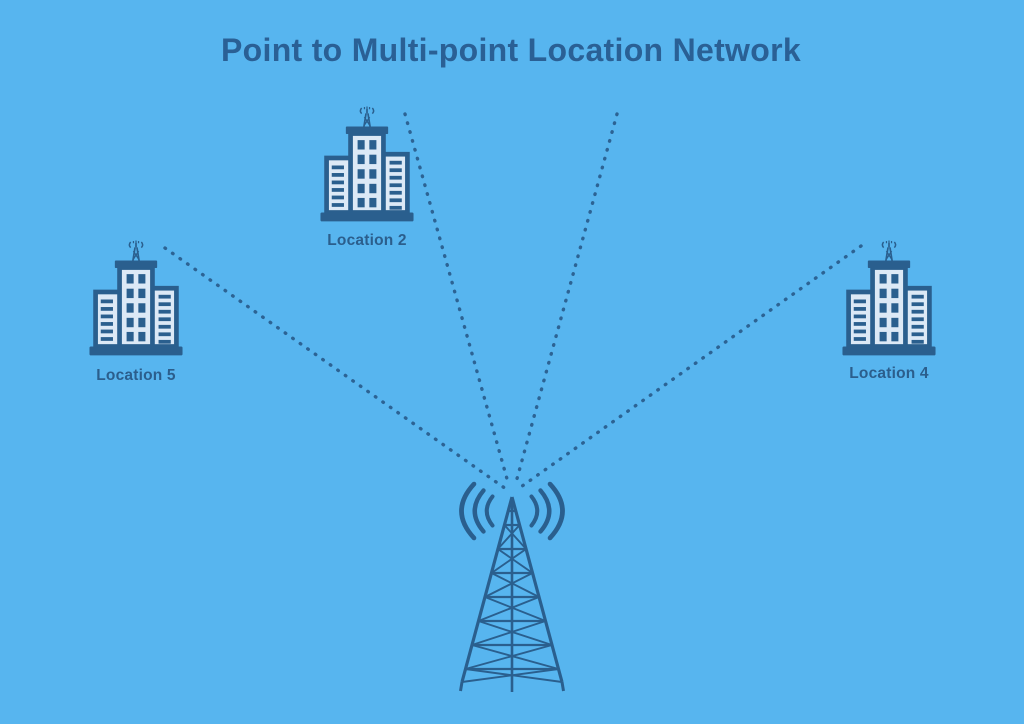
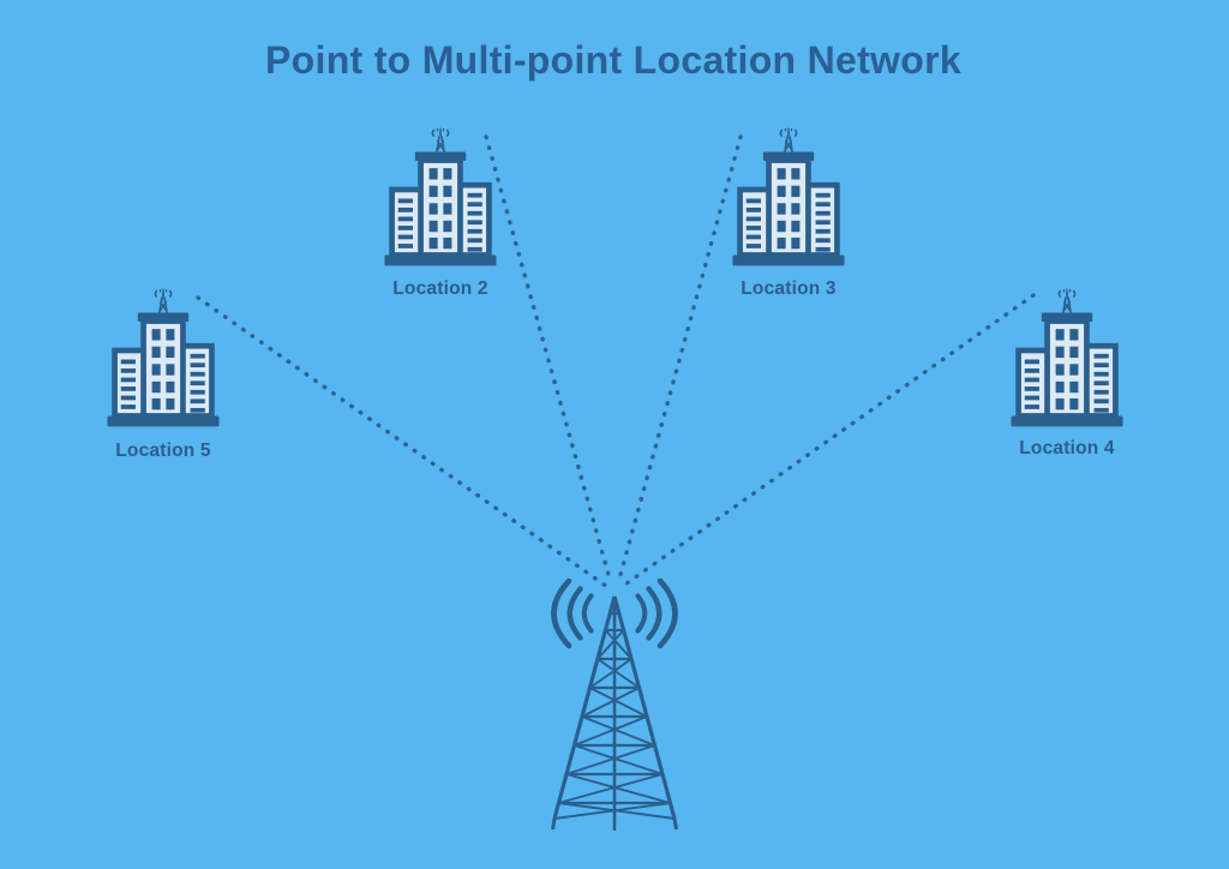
  Point to Multi-point Location Network
  Location 5
  Location 2
+ Location 3
  Location 4
